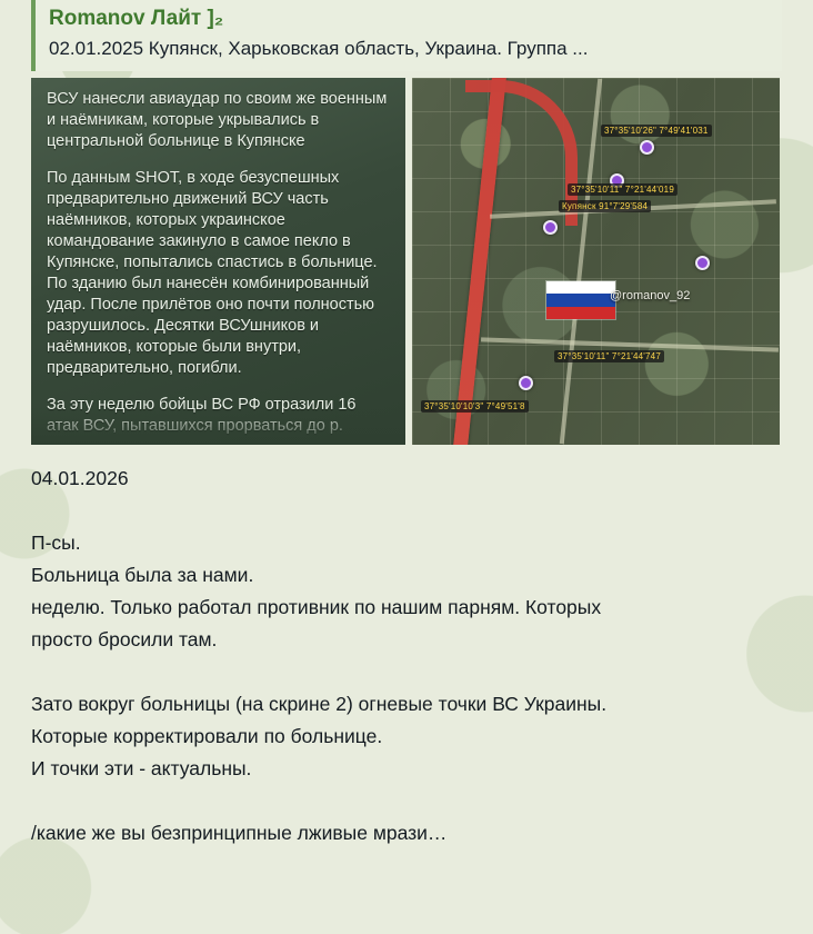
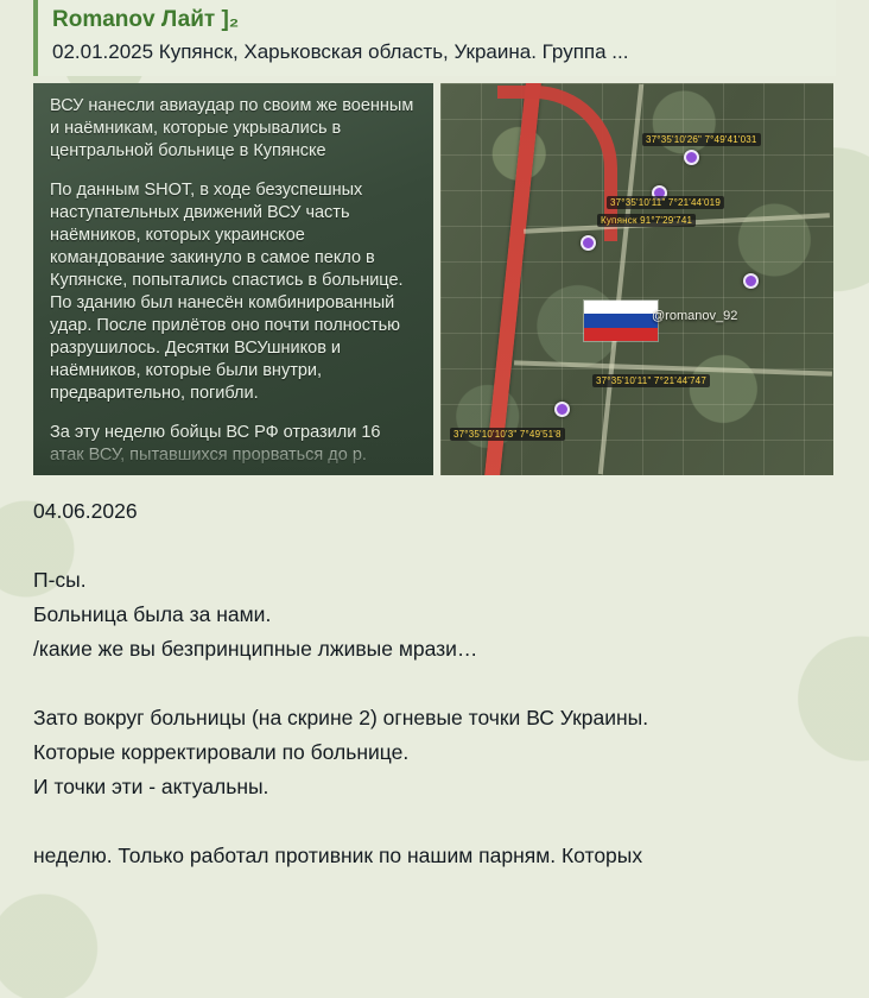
  Romanov Лайт ]₂
  02.01.2025 Купянск, Харьковская область, Украина. Группа ...
  ВСУ нанесли авиаудар по своим же военным и наёмникам, которые укрывались в центральной больнице в Купянске
- По данным SHOT, в ходе безуспешных предварительно движений ВСУ часть наёмников, которых украинское командование закинуло в самое пекло в Купянске, попытались спастись в больнице. По зданию был нанесён комбинированный удар. После прилётов оно почти полностью разрушилось. Десятки ВСУшников и наёмников, которые были внутри, предварительно, погибли.
+ По данным SHOT, в ходе безуспешных наступательных движений ВСУ часть наёмников, которых украинское командование закинуло в самое пекло в Купянске, попытались спастись в больнице. По зданию был нанесён комбинированный удар. После прилётов оно почти полностью разрушилось. Десятки ВСУшников и наёмников, которые были внутри, предварительно, погибли.
  37°35'10'26" 7°49'41'031
  37°35'10'11" 7°21'44'019
- Купянск 91°7'29'584
+ Купянск 91°7'29'741
  37°35'10'11" 7°21'44'747
  37°35'10'10'3" 7°49'51'8
  @romanov_92
- 04.01.2026
+ 04.06.2026
  П-сы.
  Больница была за нами.
- неделю. Только работал противник по нашим парням. Которых
+ /какие же вы безпринципные лживые мрази…
- просто бросили там.
  Зато вокруг больницы (на скрине 2) огневые точки ВС Украины.
  Которые корректировали по больнице.
  И точки эти - актуальны.
- /какие же вы безпринципные лживые мрази…
+ неделю. Только работал противник по нашим парням. Которых
